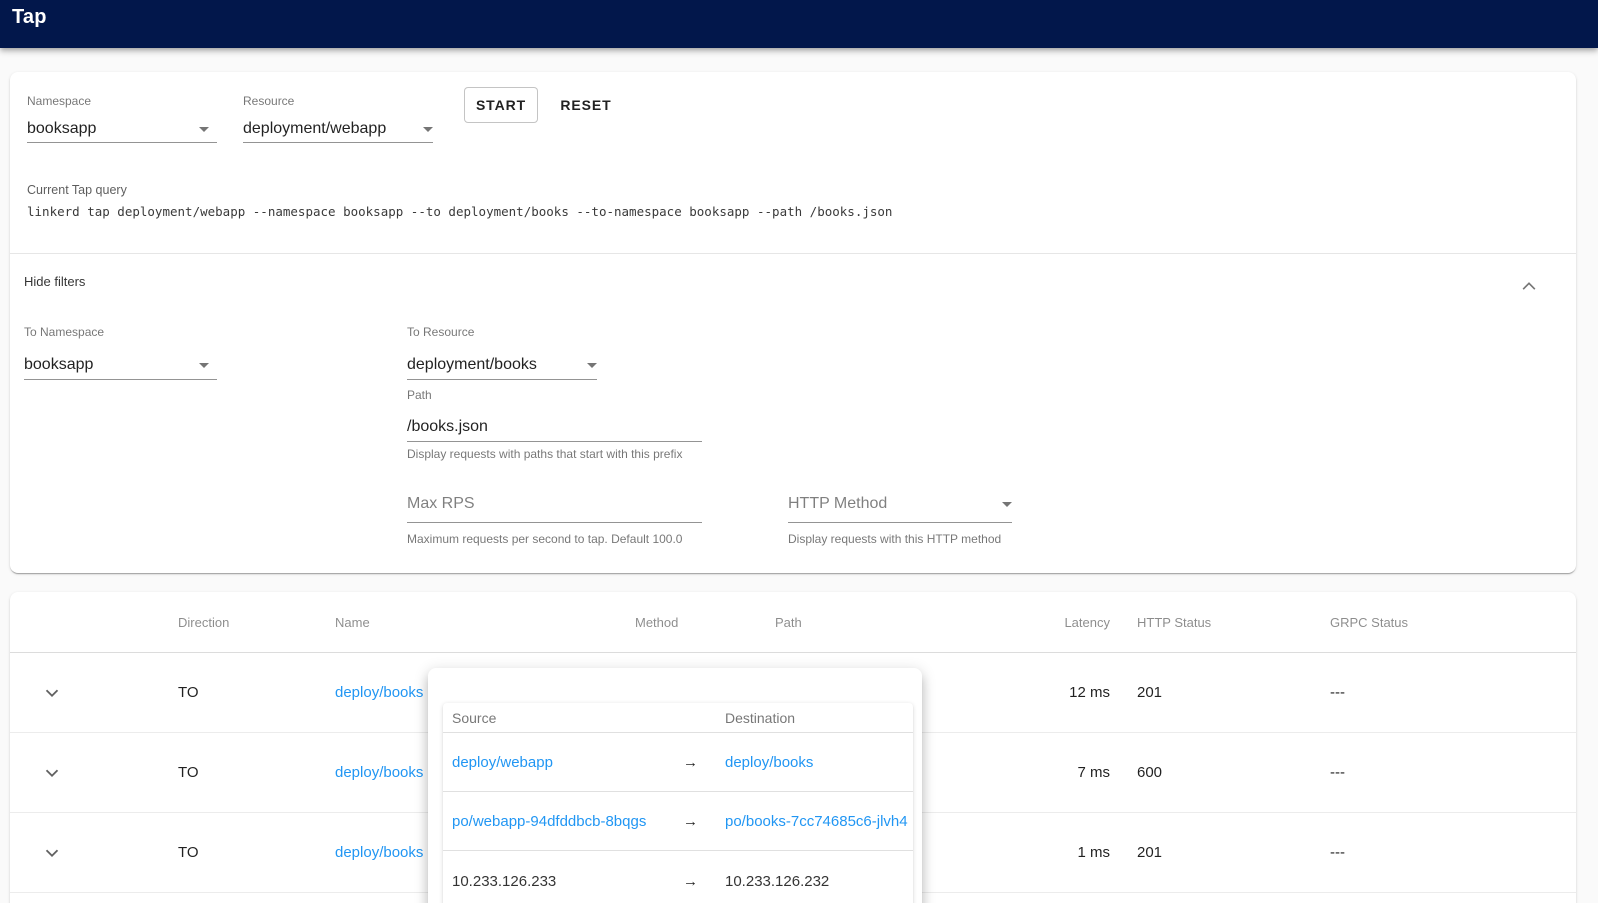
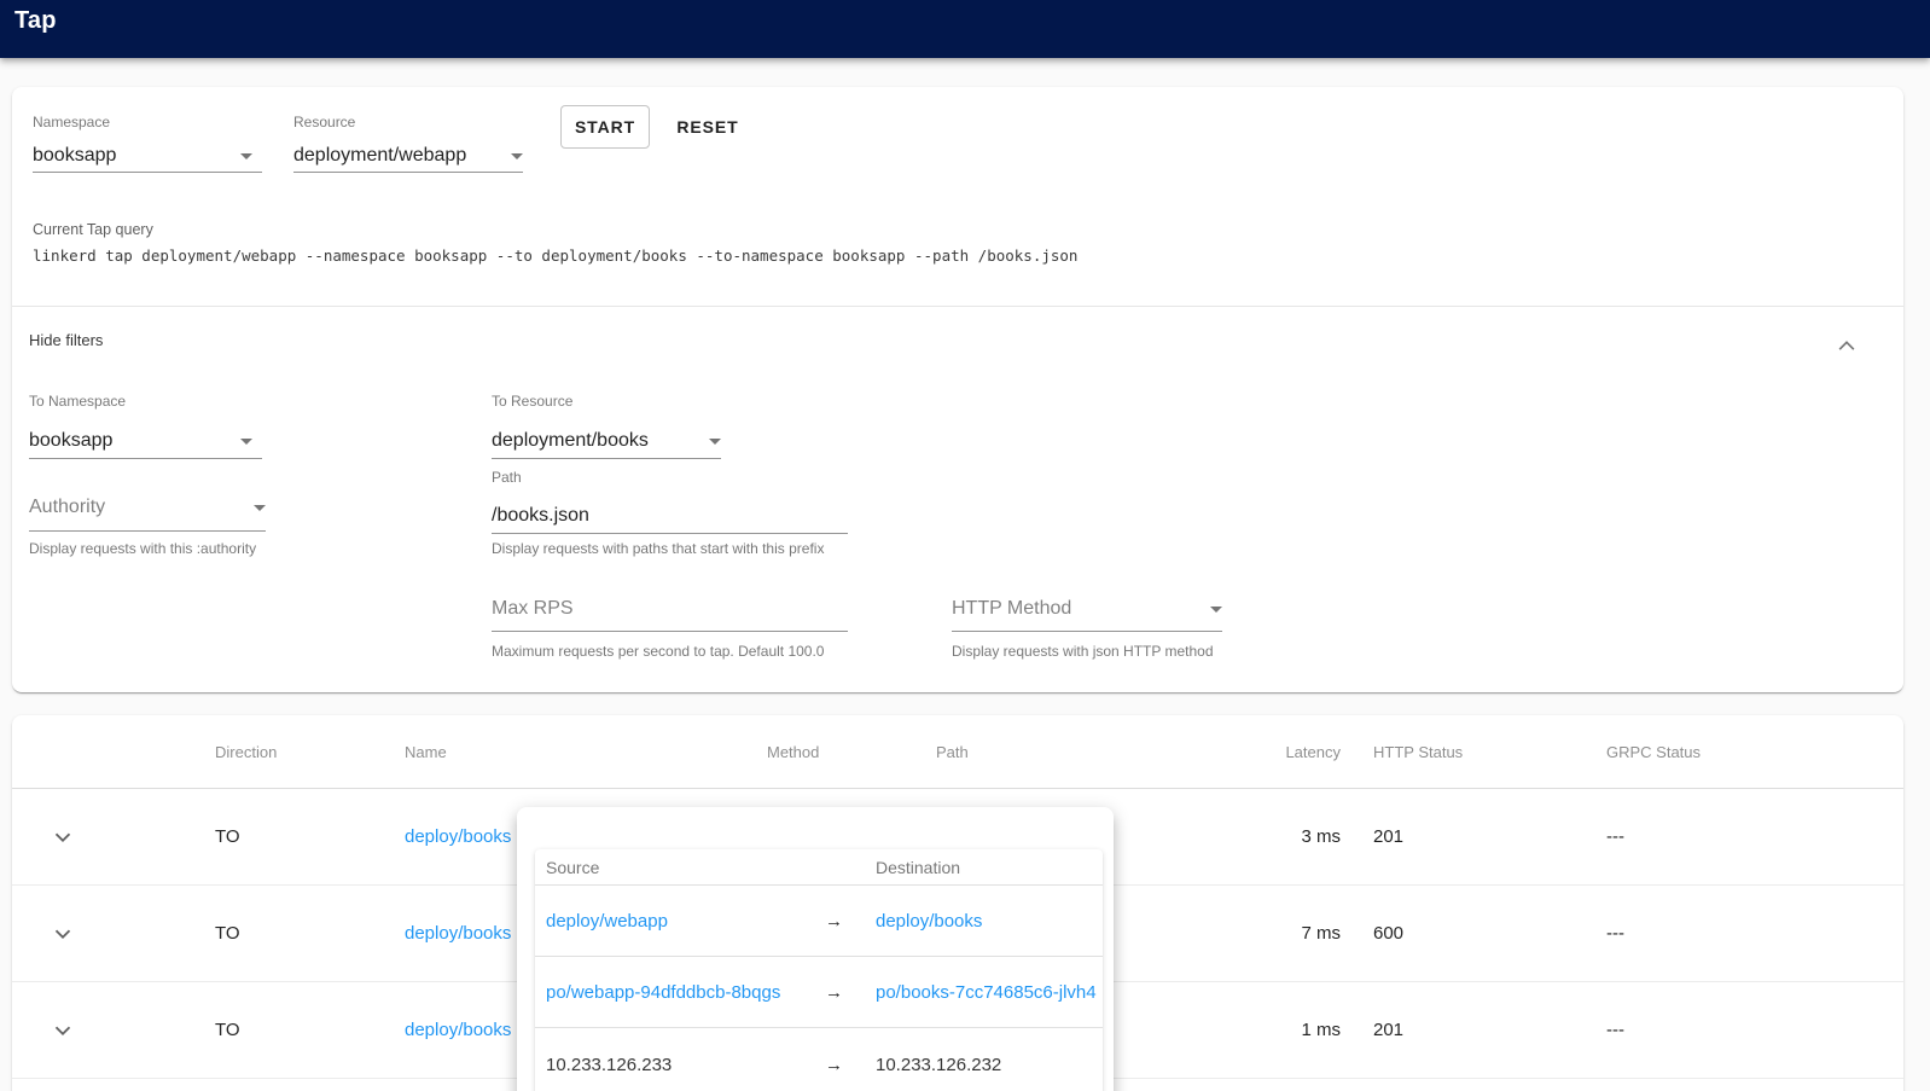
  Tap
  Namespace
  booksapp
  Resource
  deployment/webapp
  START
  RESET
  Current Tap query
  linkerd tap deployment/webapp --namespace booksapp --to deployment/books --to-namespace booksapp --path /books.json
  Hide filters
  To Namespace
  booksapp
  To Resource
  deployment/books
+ Authority
+ Display requests with this :authority
  Path
  /books.json
  Display requests with paths that start with this prefix
  Max RPS
  Maximum requests per second to tap. Default 100.0
  HTTP Method
- Display requests with this HTTP method
+ Display requests with json HTTP method
  Direction
  Name
  Method
  Path
  Latency
  HTTP Status
  GRPC Status
  TO
  deploy/books
- 12 ms
+ 3 ms
  201
  ---
  TO
  deploy/books
  7 ms
  600
  ---
  TO
  deploy/books
  1 ms
  201
  ---
  Source
  Destination
  deploy/webapp
  →
  deploy/books
  po/webapp-94dfddbcb-8bqgs
  →
  po/books-7cc74685c6-jlvh4
  10.233.126.233
  →
  10.233.126.232
